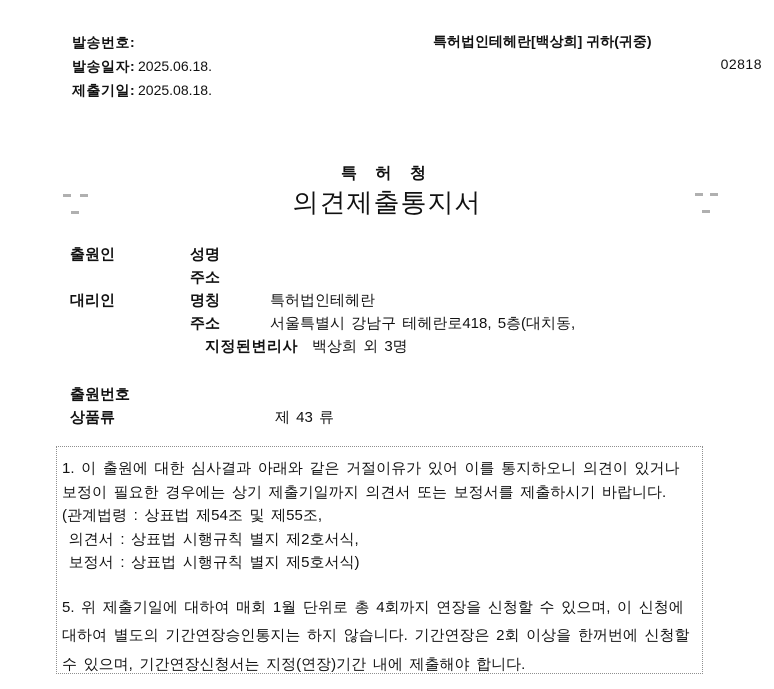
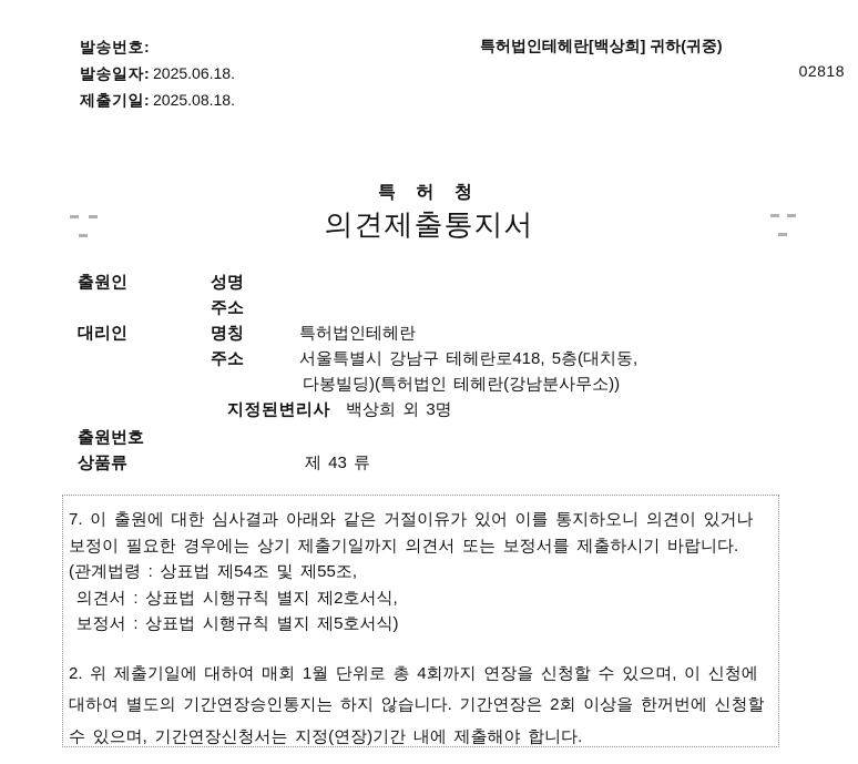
  발송번호:
  발송일자: 2025.06.18.
  제출기일: 2025.08.18.
  특허법인테헤란[백상희] 귀하(귀중)
  02818
  특 허 청
  의견제출통지서
  출원인
  성명
  주소
  대리인
  명칭
  특허법인테헤란
  주소
  서울특별시 강남구 테헤란로418, 5층(대치동,
+ 다봉빌딩)(특허법인 테헤란(강남분사무소))
  지정된변리사
  백상희 외 3명
  출원번호
  상품류
  제 43 류
- 1. 이 출원에 대한 심사결과 아래와 같은 거절이유가 있어 이를 통지하오니 의견이 있거나
+ 7. 이 출원에 대한 심사결과 아래와 같은 거절이유가 있어 이를 통지하오니 의견이 있거나
  보정이 필요한 경우에는 상기 제출기일까지 의견서 또는 보정서를 제출하시기 바랍니다.
  (관계법령 : 상표법 제54조 및 제55조,
  의견서 : 상표법 시행규칙 별지 제2호서식,
  보정서 : 상표법 시행규칙 별지 제5호서식)
- 5. 위 제출기일에 대하여 매회 1월 단위로 총 4회까지 연장을 신청할 수 있으며, 이 신청에
+ 2. 위 제출기일에 대하여 매회 1월 단위로 총 4회까지 연장을 신청할 수 있으며, 이 신청에
  대하여 별도의 기간연장승인통지는 하지 않습니다. 기간연장은 2회 이상을 한꺼번에 신청할
  수 있으며, 기간연장신청서는 지정(연장)기간 내에 제출해야 합니다.
